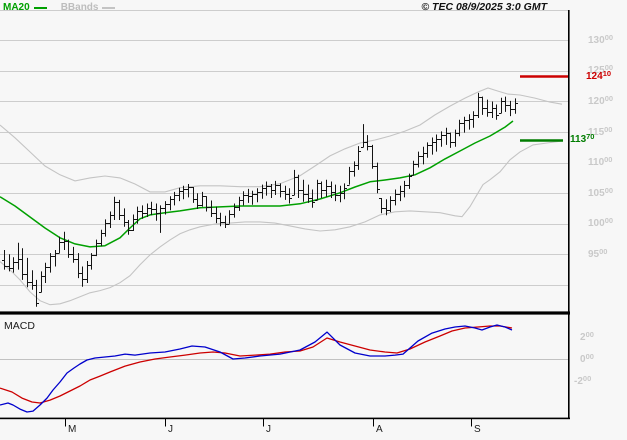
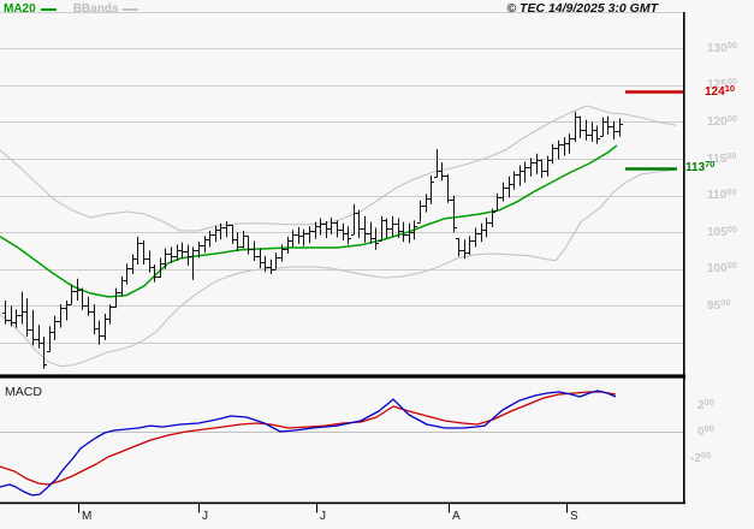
  13000
  12500
  12000
  11500
  11000
  10500
  10000
  9500
  12410
  11370
  200
  000
  -200
  M
  J
  J
  A
  S
  MA20
  BBands
- © TEC 08/9/2025 3:0 GMT
+ © TEC 14/9/2025 3:0 GMT
  MACD
